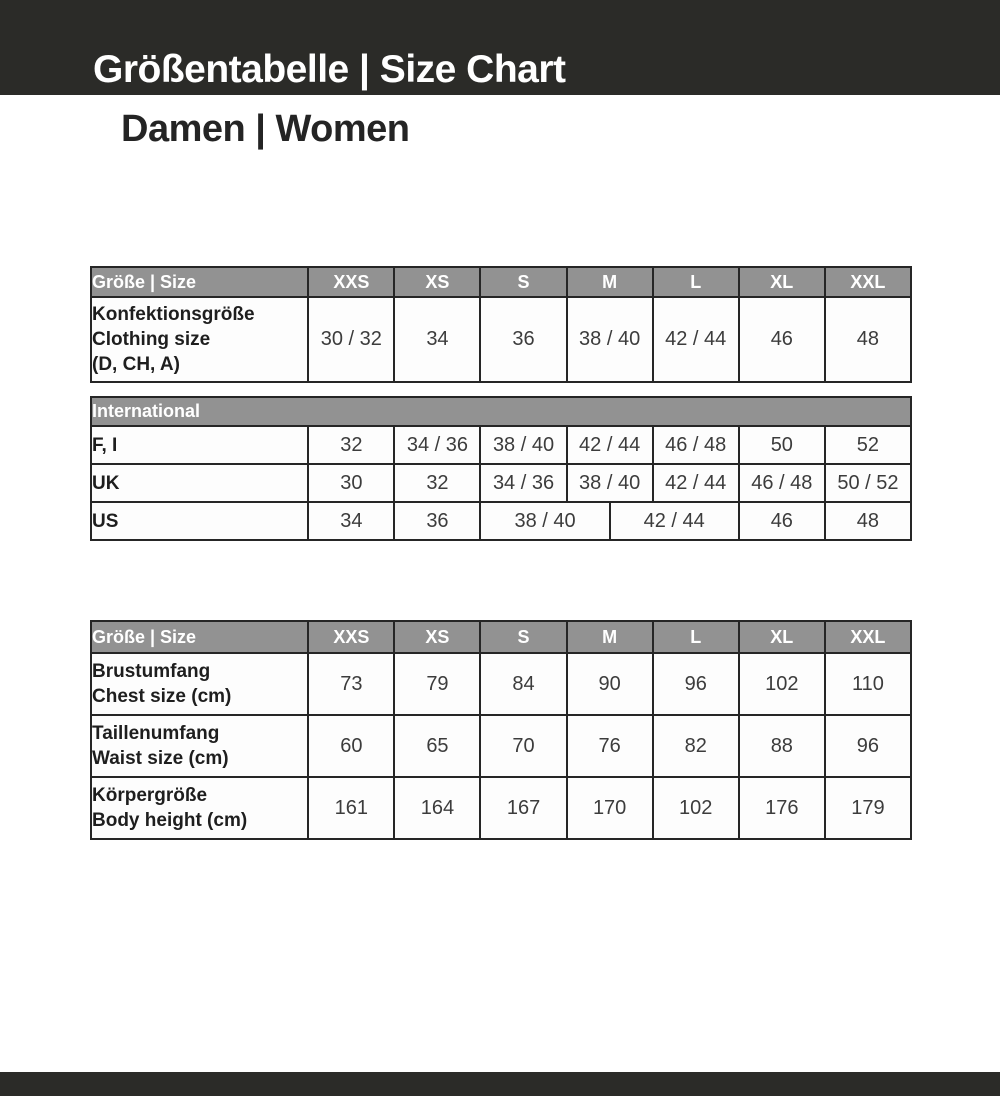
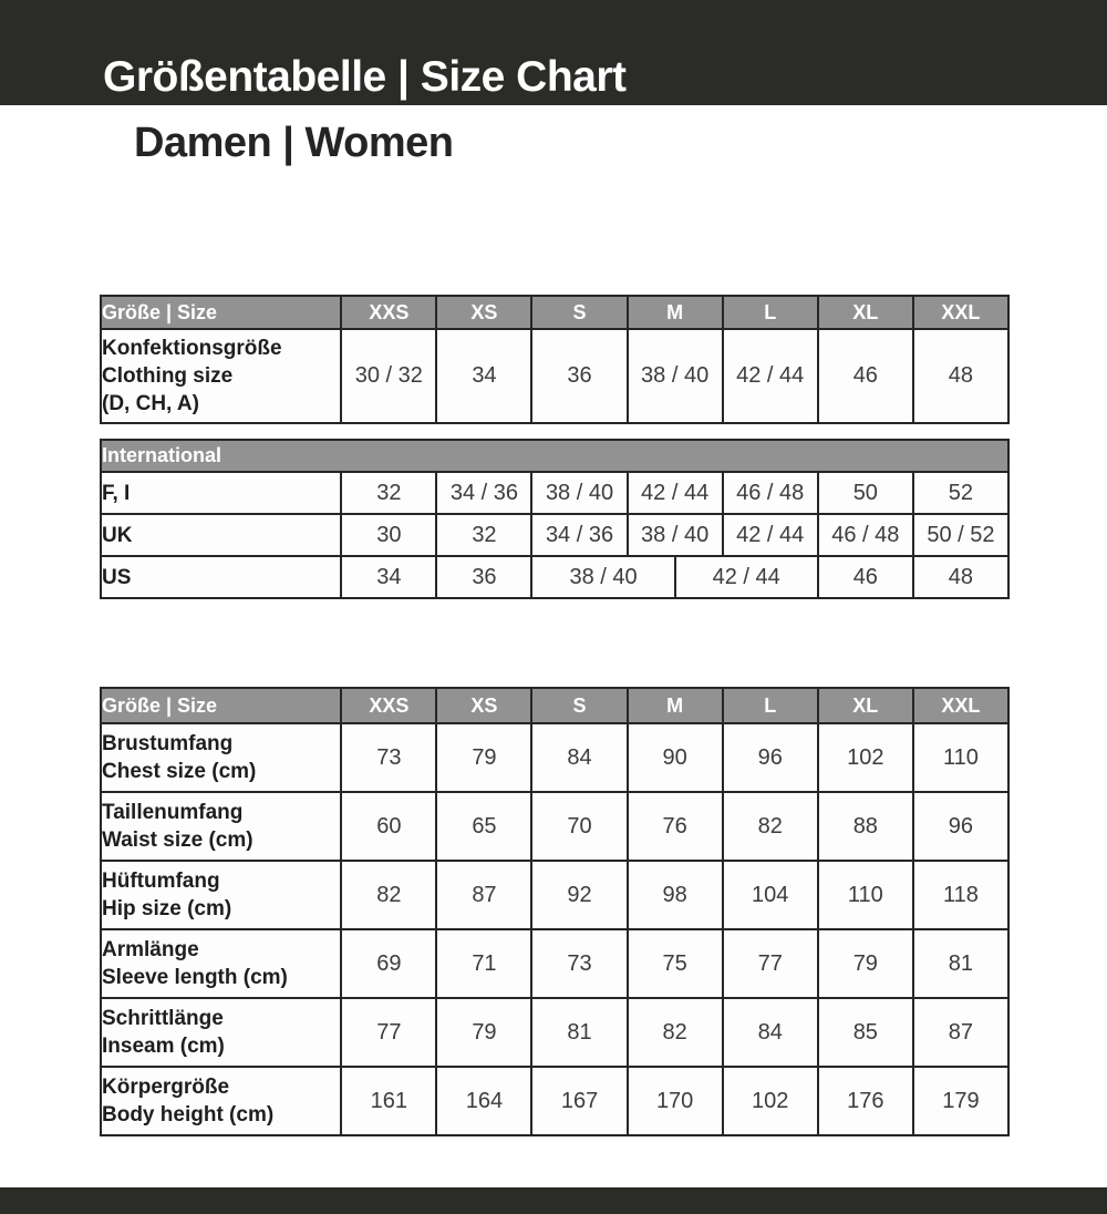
  Größentabelle | Size Chart
  Damen | Women
  Größe | Size	XXS	XS	S	M	L	XL	XXL
  Konfektionsgröße Clothing size (D, CH, A)	30 / 32	34	36	38 / 40	42 / 44	46	48
  International
  F, I	32	34 / 36	38 / 40	42 / 44	46 / 48	50	52
  UK	30	32	34 / 36	38 / 40	42 / 44	46 / 48	50 / 52
  US	34	36	38 / 40	42 / 44	46	48
  Größe | Size	XXS	XS	S	M	L	XL	XXL
  Brustumfang Chest size (cm)	73	79	84	90	96	102	110
  Taillenumfang Waist size (cm)	60	65	70	76	82	88	96
+ Hüftumfang Hip size (cm)	82	87	92	98	104	110	118
+ Armlänge Sleeve length (cm)	69	71	73	75	77	79	81
+ Schrittlänge Inseam (cm)	77	79	81	82	84	85	87
  Körpergröße Body height (cm)	161	164	167	170	102	176	179
